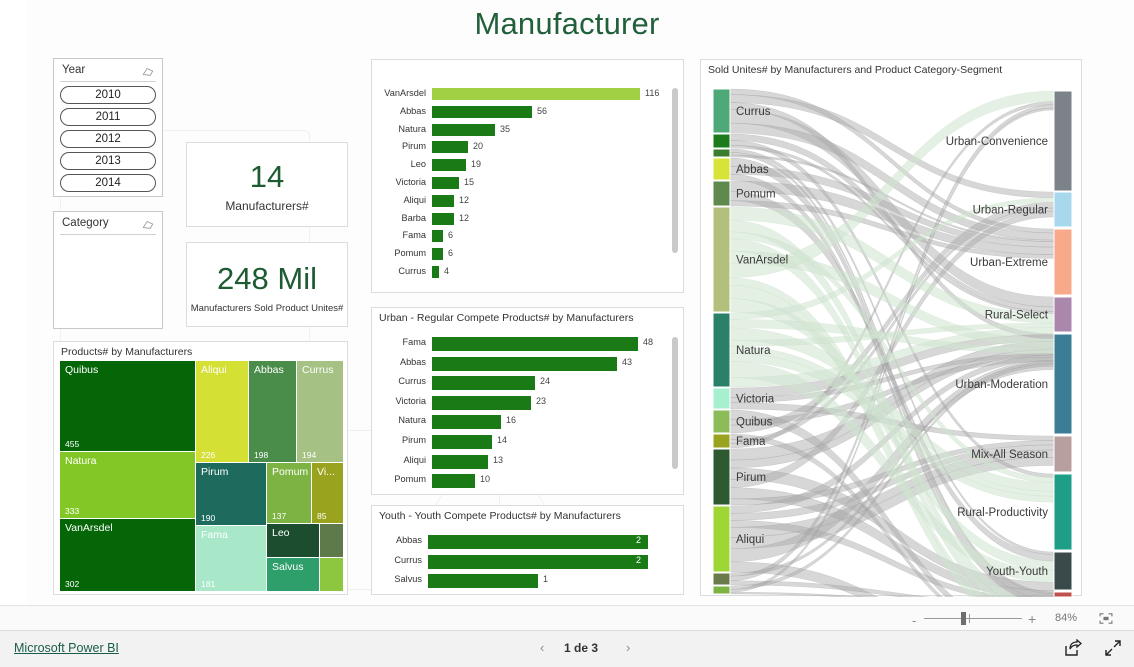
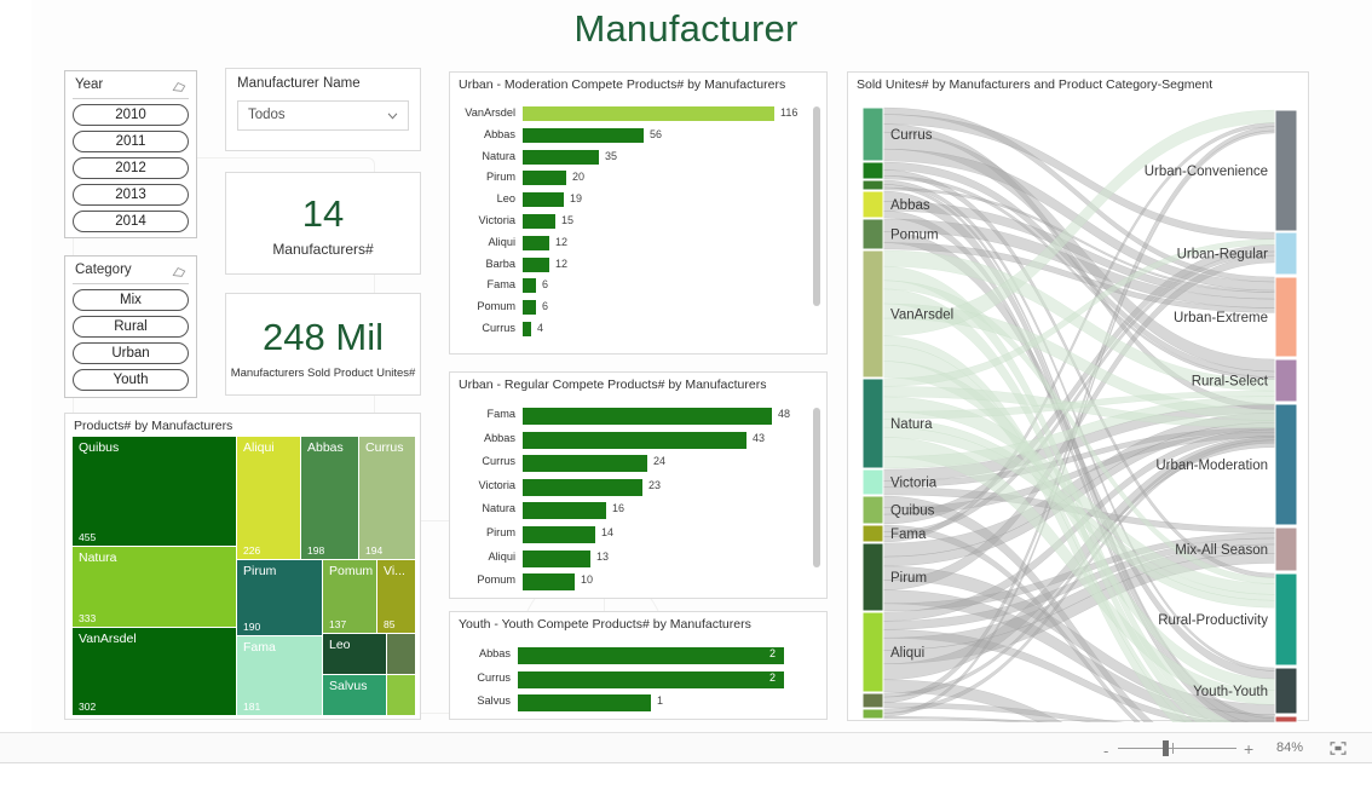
  Manufacturer
  Year
  2010
  2011
  2012
  2013
  2014
  Category
+ Mix
+ Rural
+ Urban
+ Youth
+ Manufacturer Name
+ Todos
  14
  Manufacturers#
  248 Mil
  Manufacturers Sold Product Unites#
  Products# by Manufacturers
  Quibus
  455
  Natura
  333
  VanArsdel
  302
  Aliqui
  226
  Abbas
  198
  Currus
  194
  Pirum
  190
  Fama
  181
  Pomum
  137
  Vi...
  85
  Leo
  Salvus
+ Urban - Moderation Compete Products# by Manufacturers
  VanArsdel
  116
  Abbas
  56
  Natura
  35
  Pirum
  20
  Leo
  19
  Victoria
  15
  Aliqui
  12
  Barba
  12
  Fama
  6
  Pomum
  6
  Currus
  4
  Urban - Regular Compete Products# by Manufacturers
  Fama
  48
  Abbas
  43
  Currus
  24
  Victoria
  23
  Natura
  16
  Pirum
  14
  Aliqui
  13
  Pomum
  10
  Youth - Youth Compete Products# by Manufacturers
  Abbas
  2
  Currus
  2
  Salvus
  1
  Sold Unites# by Manufacturers and Product Category-Segment
  Currus
  Abbas
  Pomum
  VanArsdel
  Natura
  Victoria
  Quibus
  Fama
  Pirum
  Aliqui
  Urban-Convenience
  Urban-Regular
  Urban-Extreme
  Rural-Select
  Urban-Moderation
  Mix-All Season
  Rural-Productivity
  Youth-Youth
  -
  +
  84%
- Microsoft Power BI
- ‹
- 1 de 3
- ›
